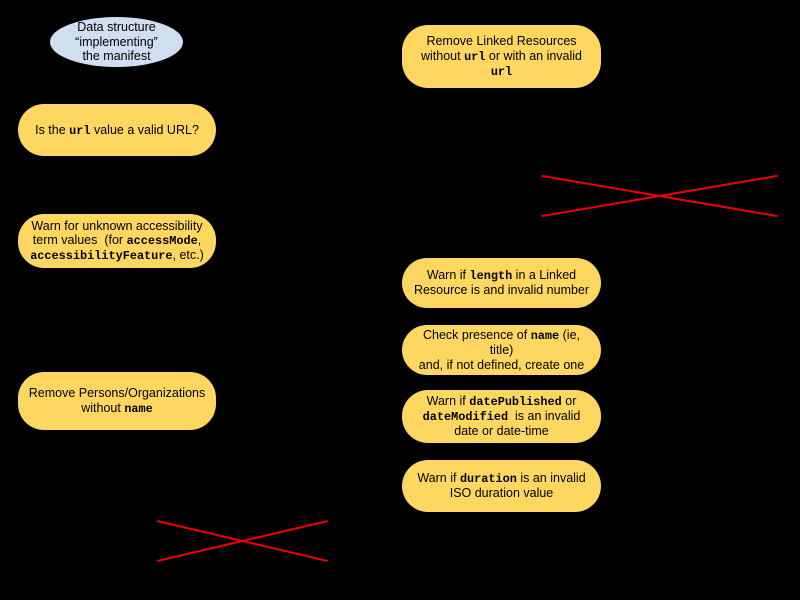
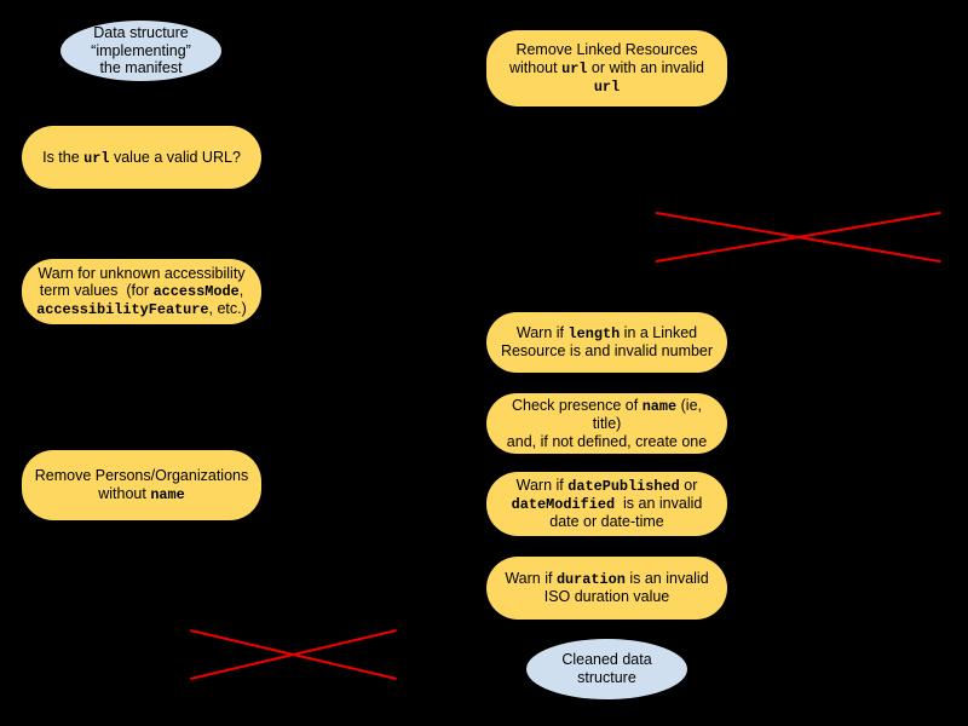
  Data structure
  “implementing”
  the manifest
  Is the url value a valid URL?
  Warn for unknown accessibility
  term values (for accessMode,
  accessibilityFeature, etc.)
  Remove Persons/Organizations
  without name
  Remove Linked Resources
  without url or with an invalid
  url
  Warn if length in a Linked
  Resource is and invalid number
  Check presence of name (ie, title)
  and, if not defined, create one
  Warn if datePublished or
  dateModified is an invalid
  date or date-time
  Warn if duration is an invalid
  ISO duration value
+ Cleaned data
+ structure
